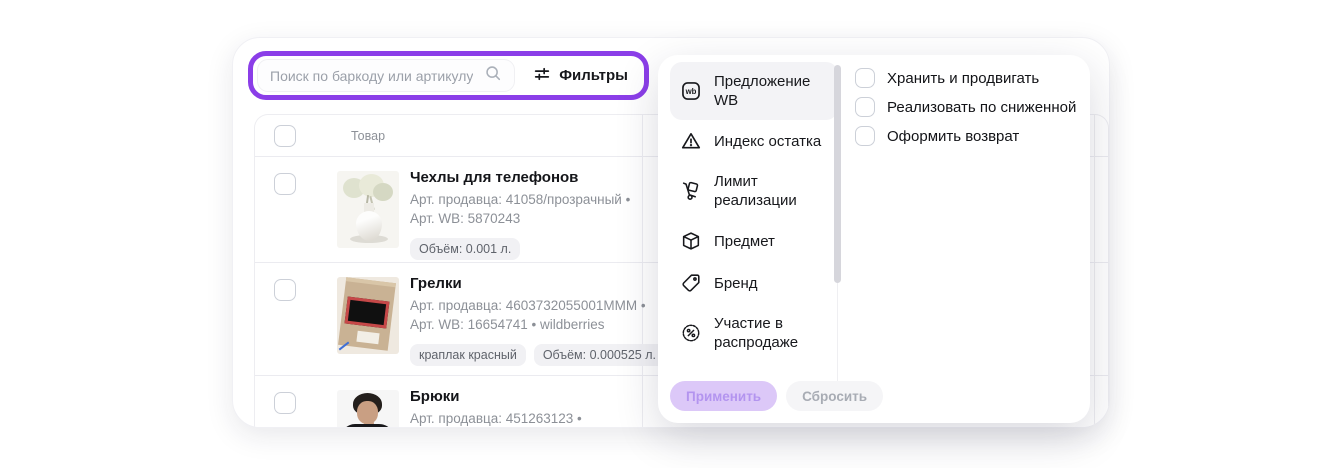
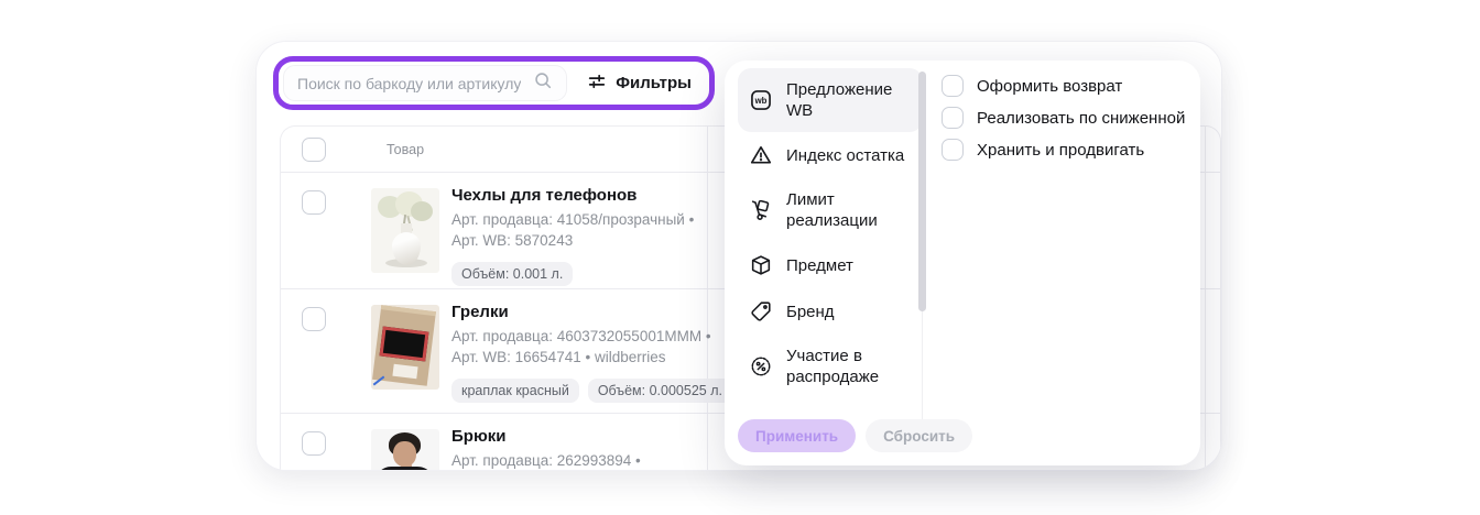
  Поиск по баркоду или артикулу
  Фильтры
  Товар
  Чехлы для телефонов
  Арт. продавца: 41058/прозрачный •
  Арт. WB: 5870243
  Объём: 0.001 л.
  Грелки
  Арт. продавца: 4603732055001МММ •
  Арт. WB: 16654741 • wildberries
  краплак красный
  Объём: 0.000525 л.
  Брюки
- Арт. продавца: 451263123 •
+ Арт. продавца: 262993894 •
  wb
  Предложение WB
  Индекс остатка
  Лимит реализации
  Предмет
  Бренд
  Участие в распродаже
- Хранить и продвигать
+ Оформить возврат
  Реализовать по сниженной
- Оформить возврат
+ Хранить и продвигать
  Применить
  Сбросить
